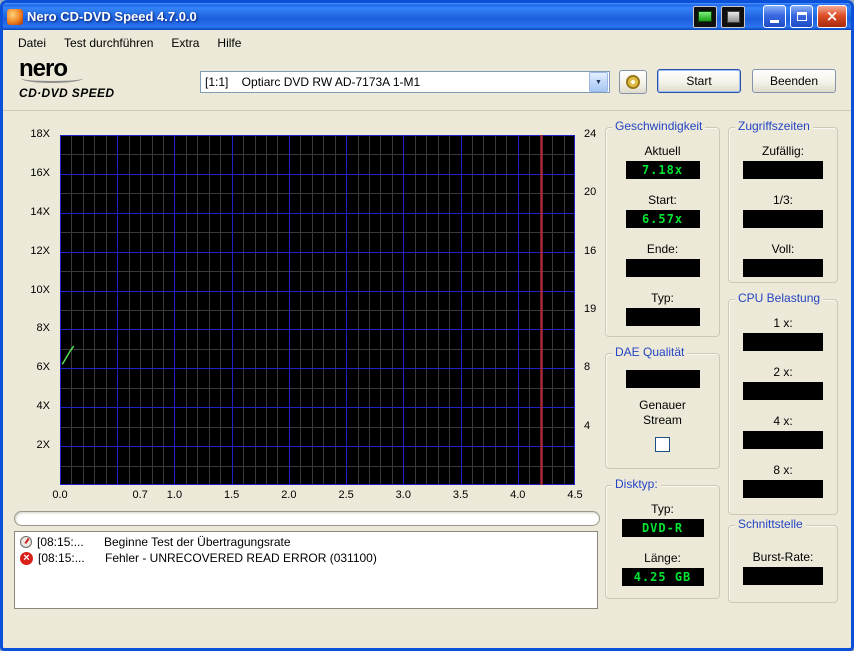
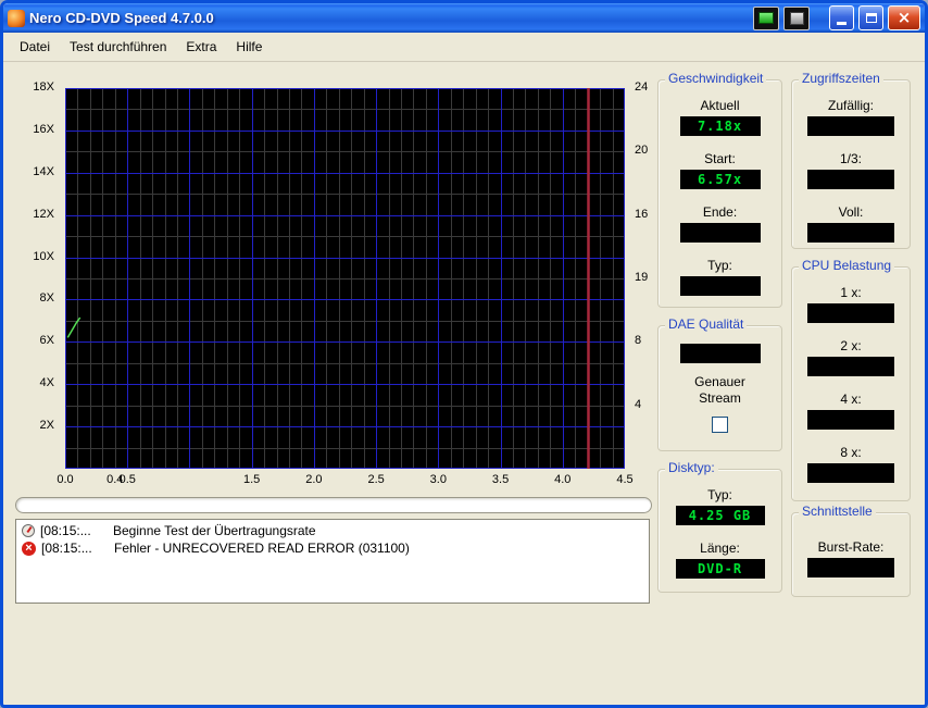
  Nero CD-DVD Speed 4.7.0.0
  ×
  Datei
  Test durchführen
  Extra
  Hilfe
- nero
- CD·DVD SPEED
- [1:1] Optiarc DVD RW AD-7173A 1-M1
- Start
- Beenden
  18X
  16X
  14X
  12X
  10X
  8X
  6X
  4X
  2X
  24
  20
  16
  19
  8
  4
  0.0
- 0.7
+ 0.5
- 1.0
+ 0.4
  1.5
  2.0
  2.5
  3.0
  3.5
  4.0
  4.5
  [08:15:...
  Beginne Test der Übertragungsrate
  [08:15:...
  Fehler - UNRECOVERED READ ERROR (031100)
  Geschwindigkeit
  Aktuell
  7.18x
  Start:
  6.57x
  Ende:
  Typ:
  DAE Qualität
  Genauer Stream
  Disktyp:
  Typ:
- DVD-R
+ 4.25 GB
  Länge:
- 4.25 GB
+ DVD-R
  Zugriffszeiten
  Zufällig:
  1/3:
  Voll:
  CPU Belastung
  1 x:
  2 x:
  4 x:
  8 x:
  Schnittstelle
  Burst-Rate:
